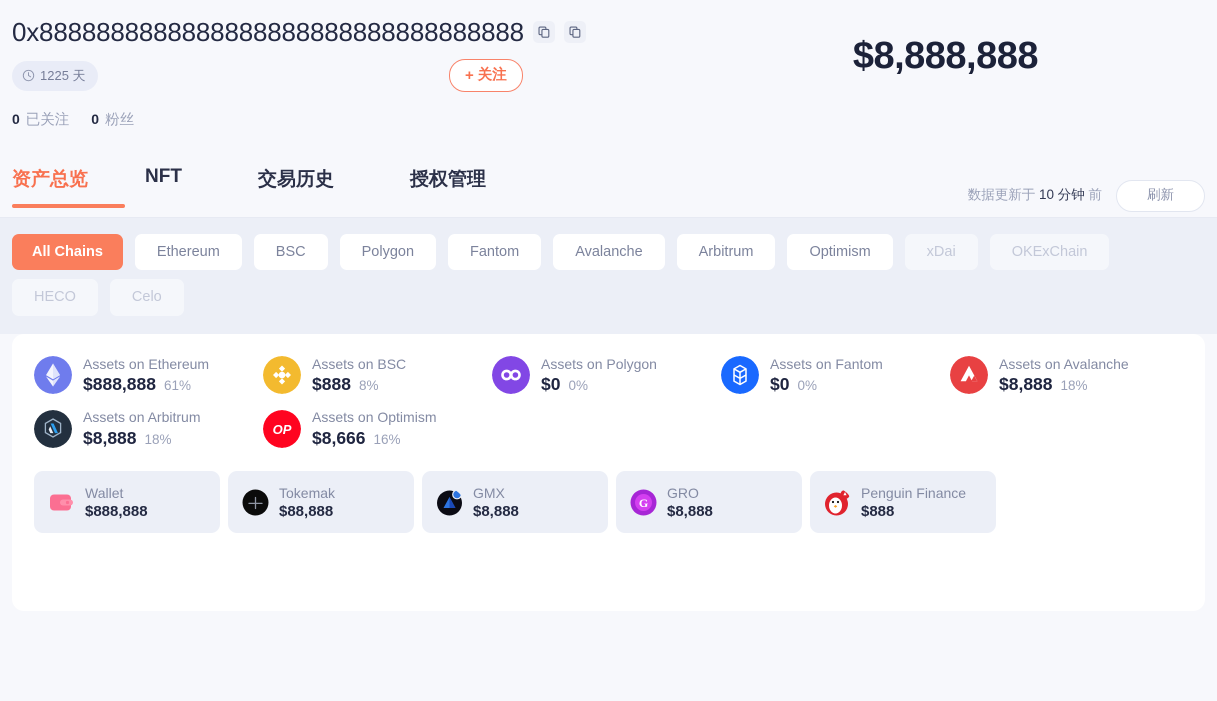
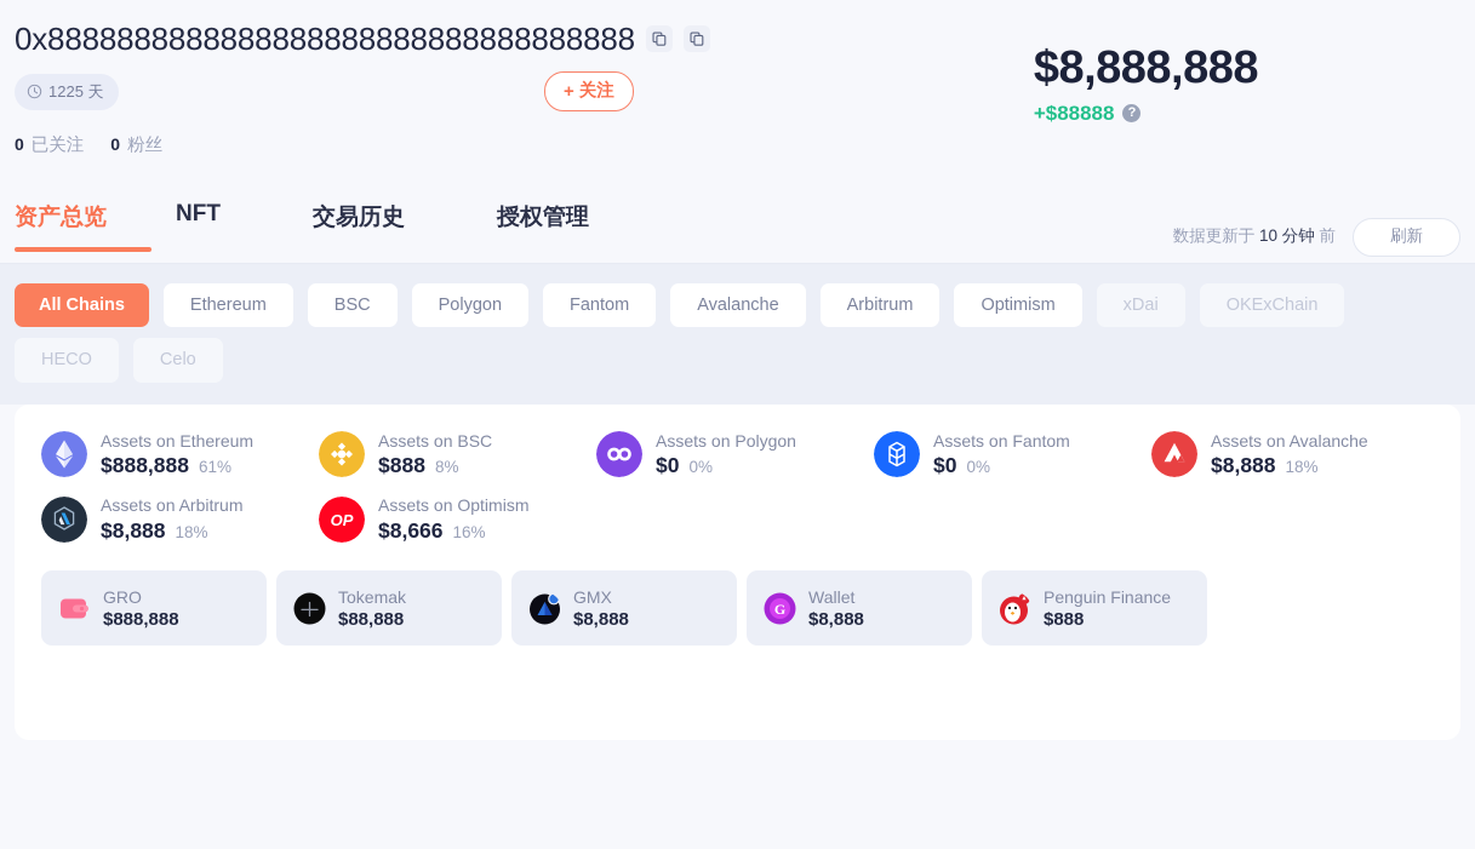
  0x8888888888888888888888888888888888
  1225 天
  +
  关注
  0
  已关注
  0
  粉丝
  $8,888,888
+ +$88888
+ ?
  资产总览
  NFT
  交易历史
  授权管理
  数据更新于 10 分钟 前
  刷新
  All Chains
  Ethereum
  BSC
  Polygon
  Fantom
  Avalanche
  Arbitrum
  Optimism
  xDai
  OKExChain
  HECO
  Celo
  Assets on Ethereum
  $888,888
  61%
  Assets on BSC
  $888
  8%
  Assets on Polygon
  $0
  0%
  Assets on Fantom
  $0
  0%
  Assets on Avalanche
  $8,888
  18%
  Assets on Arbitrum
  $8,888
  18%
  OP
  Assets on Optimism
  $8,666
  16%
- Wallet
+ GRO
  $888,888
  Tokemak
  $88,888
  GMX
  $8,888
  G
- GRO
+ Wallet
  $8,888
  Penguin Finance
  $888
